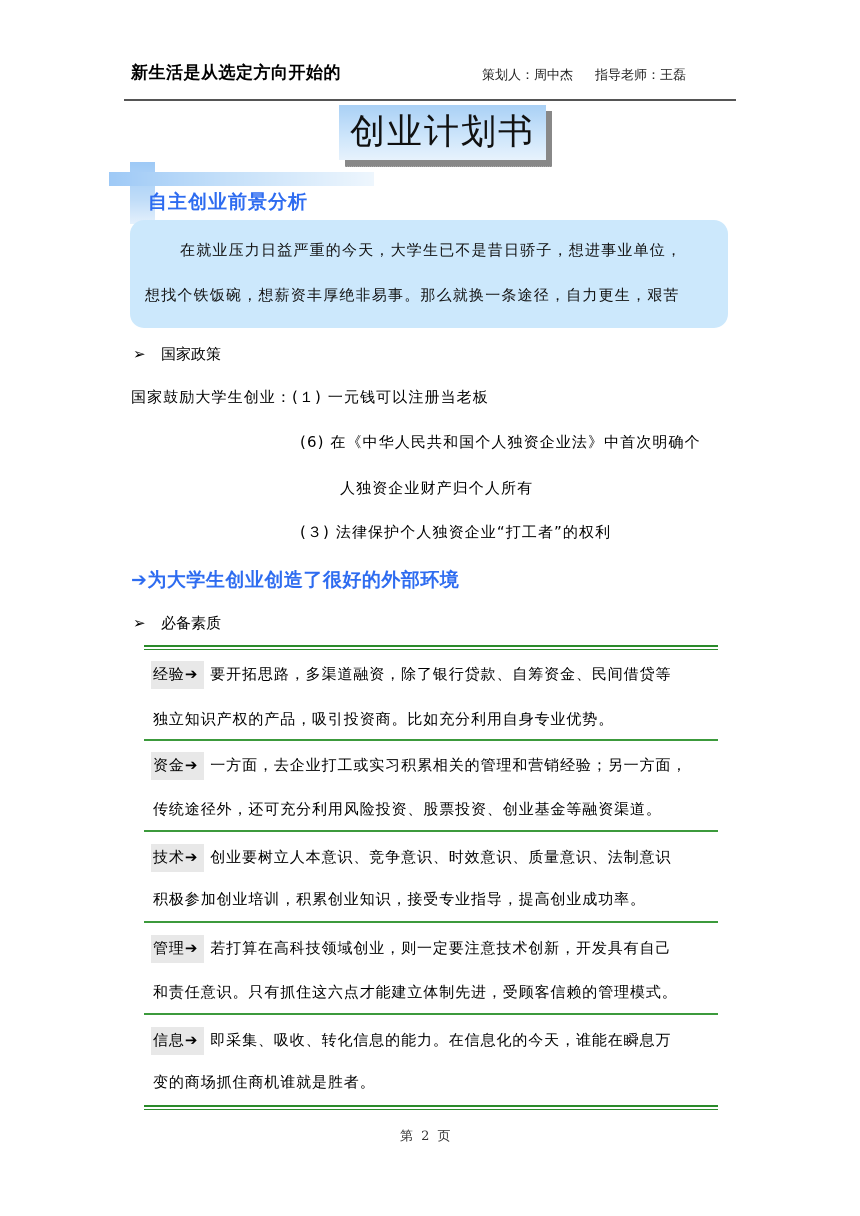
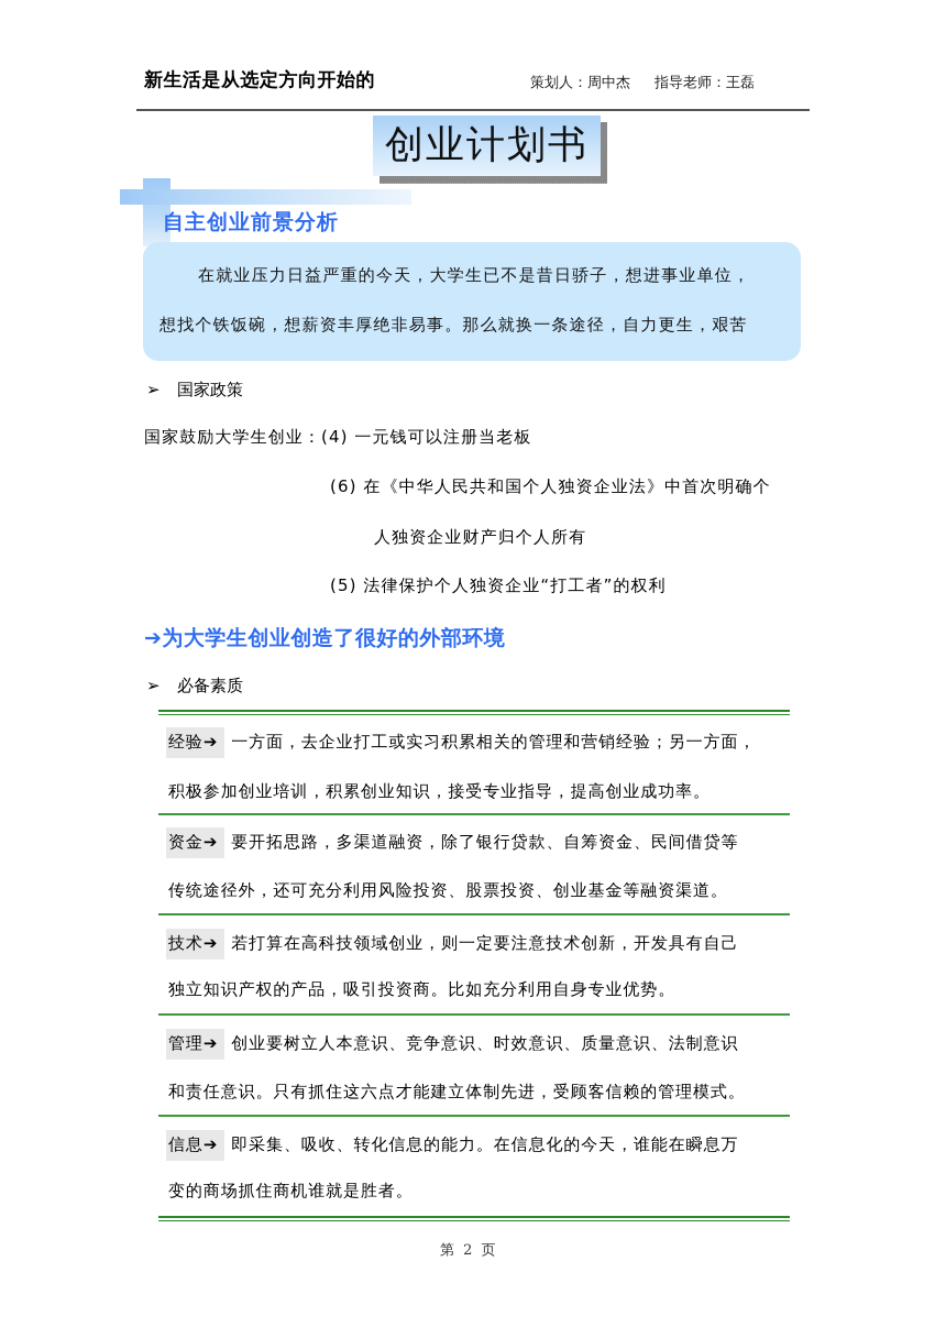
  新生活是从选定方向开始的
  策划人：周中杰 指导老师：王磊
  创业计划书
  自主创业前景分析
  在就业压力日益严重的今天，大学生已不是昔日骄子，想进事业单位，
  想找个铁饭碗，想薪资丰厚绝非易事。那么就换一条途径，自力更生，艰苦
  ➢ 国家政策
- 国家鼓励大学生创业：(１) 一元钱可以注册当老板
+ 国家鼓励大学生创业：(4) 一元钱可以注册当老板
  (6) 在《中华人民共和国个人独资企业法》中首次明确个
  人独资企业财产归个人所有
- (３) 法律保护个人独资企业“打工者”的权利
+ (5) 法律保护个人独资企业“打工者”的权利
  ➔为大学生创业创造了很好的外部环境
  ➢ 必备素质
- 经验➔ 要开拓思路，多渠道融资，除了银行贷款、自筹资金、民间借贷等
+ 经验➔ 一方面，去企业打工或实习积累相关的管理和营销经验；另一方面，
- 独立知识产权的产品，吸引投资商。比如充分利用自身专业优势。
+ 积极参加创业培训，积累创业知识，接受专业指导，提高创业成功率。
- 资金➔ 一方面，去企业打工或实习积累相关的管理和营销经验；另一方面，
+ 资金➔ 要开拓思路，多渠道融资，除了银行贷款、自筹资金、民间借贷等
  传统途径外，还可充分利用风险投资、股票投资、创业基金等融资渠道。
- 技术➔ 创业要树立人本意识、竞争意识、时效意识、质量意识、法制意识
+ 技术➔ 若打算在高科技领域创业，则一定要注意技术创新，开发具有自己
- 积极参加创业培训，积累创业知识，接受专业指导，提高创业成功率。
+ 独立知识产权的产品，吸引投资商。比如充分利用自身专业优势。
- 管理➔ 若打算在高科技领域创业，则一定要注意技术创新，开发具有自己
+ 管理➔ 创业要树立人本意识、竞争意识、时效意识、质量意识、法制意识
  和责任意识。只有抓住这六点才能建立体制先进，受顾客信赖的管理模式。
  信息➔ 即采集、吸收、转化信息的能力。在信息化的今天，谁能在瞬息万
  变的商场抓住商机谁就是胜者。
  第 2 页
